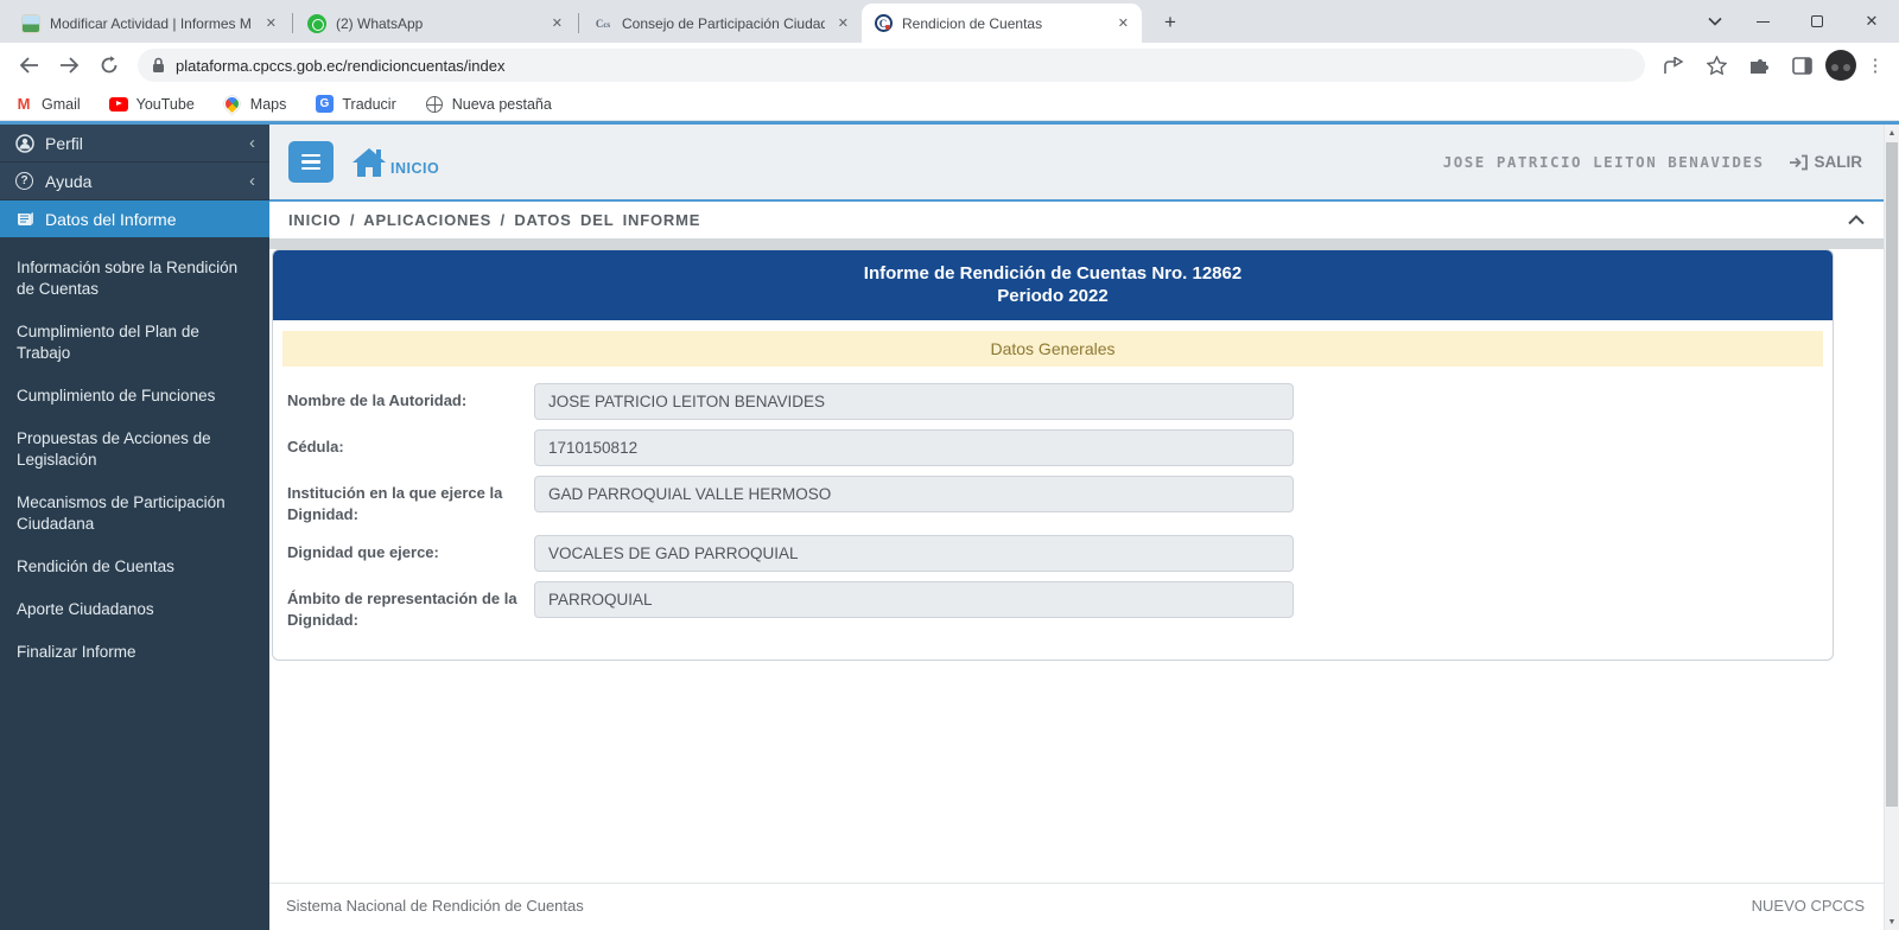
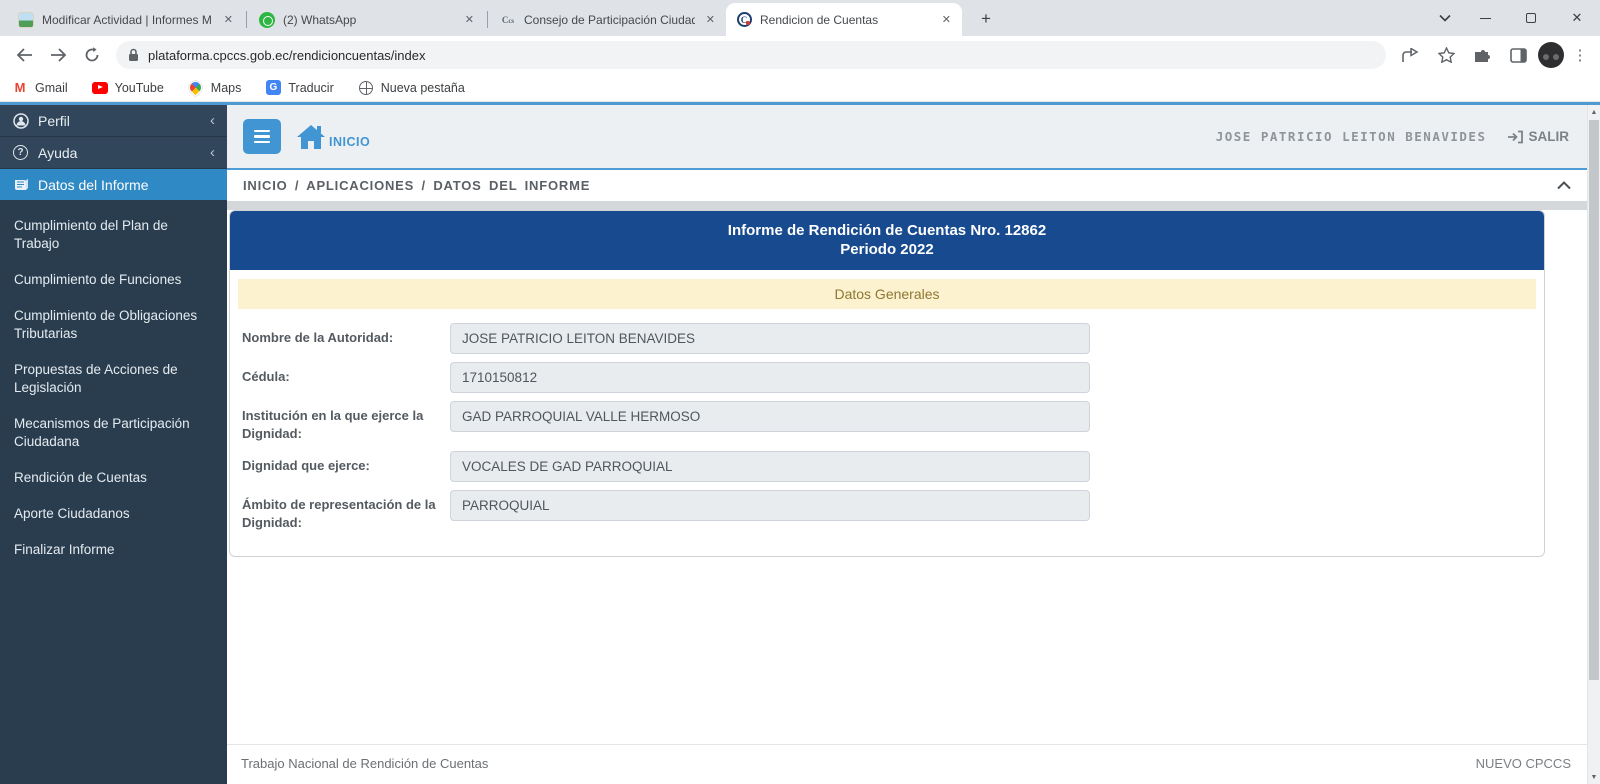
  Modificar Actividad | Informes M
  ✕
  (2) WhatsApp
  ✕
  Ccs
  Consejo de Participación Ciudad
  ✕
  C
  Rendicion de Cuentas
  ✕
  +
  ✕
  plataforma.cpccs.gob.ec/rendicioncuentas/index
  ⋮
  M
  Gmail
  YouTube
  Maps
  G
  Traducir
  Nueva pestaña
  Perfil
  ‹
  ?
  Ayuda
  ‹
  Datos del Informe
- Información sobre la Rendición de Cuentas
  Cumplimiento del Plan de Trabajo
  Cumplimiento de Funciones
+ Cumplimiento de Obligaciones Tributarias
  Propuestas de Acciones de Legislación
  Mecanismos de Participación Ciudadana
  Rendición de Cuentas
  Aporte Ciudadanos
  Finalizar Informe
  INICIO
  JOSE PATRICIO LEITON BENAVIDES
  SALIR
  INICIO / APLICACIONES / DATOS DEL INFORME
  Informe de Rendición de Cuentas Nro. 12862
  Periodo 2022
  Datos Generales
  Nombre de la Autoridad:
  JOSE PATRICIO LEITON BENAVIDES
  Cédula:
  1710150812
  Institución en la que ejerce la Dignidad:
  GAD PARROQUIAL VALLE HERMOSO
  Dignidad que ejerce:
  VOCALES DE GAD PARROQUIAL
  Ámbito de representación de la Dignidad:
  PARROQUIAL
- Sistema Nacional de Rendición de Cuentas
+ Trabajo Nacional de Rendición de Cuentas
  NUEVO CPCCS
